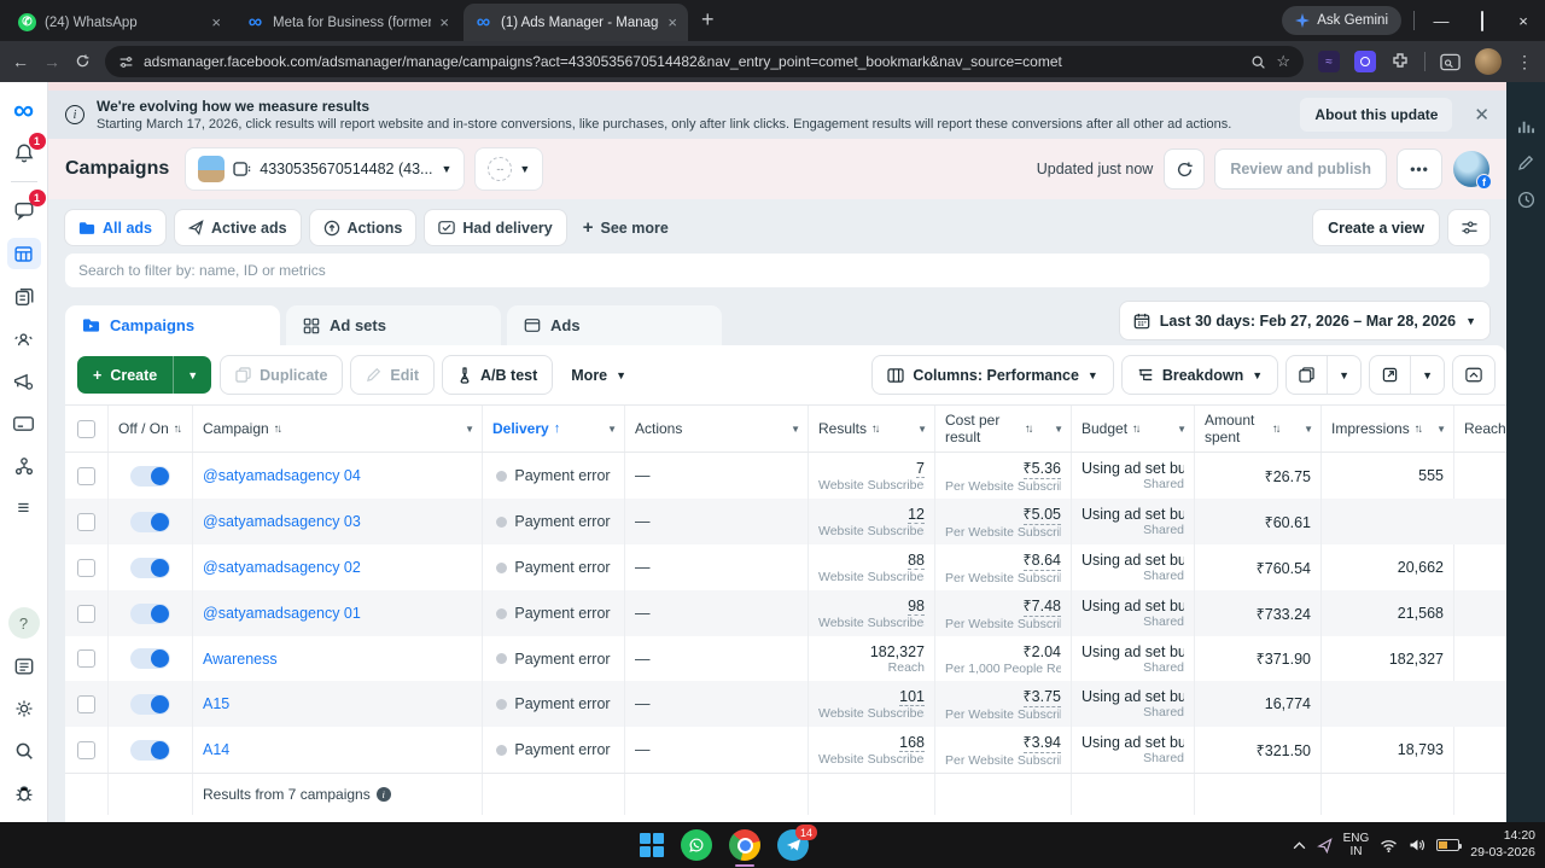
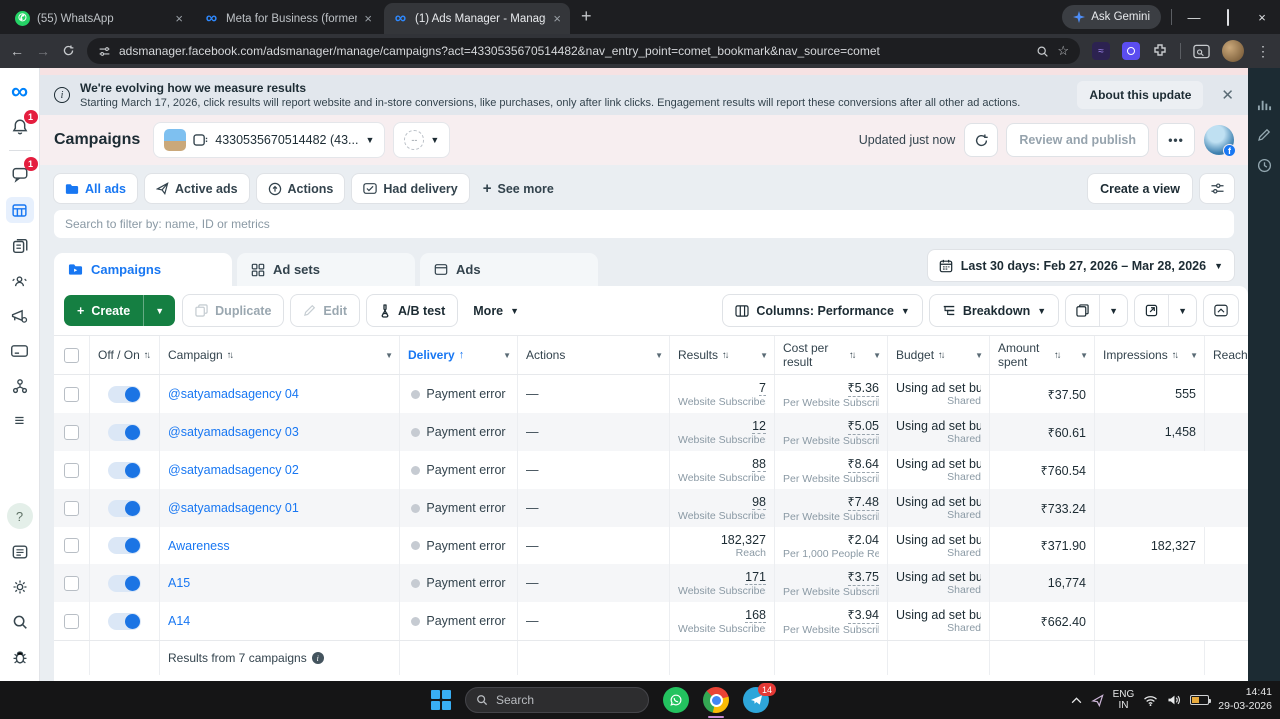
  ✆
- (24) WhatsApp
+ (55) WhatsApp
  ×
  ∞
  Meta for Business (former
  ×
  ∞
  (1) Ads Manager - Manag
  ×
  +
  Ask Gemini
  —
  ×
  ←
  →
  adsmanager.facebook.com/adsmanager/manage/campaigns?act=4330535670514482&nav_entry_point=comet_bookmark&nav_source=comet
  ☆
  ≈
  ⋮
  ∞
  1
  1
  ≡
  ?
  i
  We're evolving how we measure results
  Starting March 17, 2026, click results will report website and in-store conversions, like purchases, only after link clicks. Engagement results will report these conversions after all other ad actions.
  About this update
  ✕
  Campaigns
  4330535670514482 (43...
  ▼
  --
  ▼
  Updated just now
  Review and publish
  •••
  f
  All ads
  Active ads
  Actions
  Had delivery
  +
  See more
  Create a view
  Search to filter by: name, ID or metrics
  Campaigns
  Ad sets
  Ads
  Last 30 days: Feb 27, 2026 – Mar 28, 2026
  ▼
  +
  Create
  ▼
  Duplicate
  Edit
  A/B test
  More
  ▼
  Columns: Performance
  ▼
  Breakdown
  ▼
  ▼
  ▼
  Off / On
  ↑↓
  Campaign
  ↑↓
  ▼
  Delivery
  ↑
  ▼
  Actions
  ▼
  Results
  ↑↓
  ▼
  Cost per result
  ↑↓
  ▼
  Budget
  ↑↓
  ▼
  Amount spent
  ↑↓
  ▼
  Impressions
  ↑↓
  ▼
  Reach
  @satyamadsagency 04
  Payment error
  —
  7
  Website Subscribe
  ₹5.36
  Per Website Subscri
  Using ad set bu
  Shared
- ₹26.75
+ ₹37.50
  555
  @satyamadsagency 03
  Payment error
  —
  12
  Website Subscribe
  ₹5.05
  Per Website Subscri
  Using ad set bu
  Shared
  ₹60.61
+ 1,458
  @satyamadsagency 02
  Payment error
  —
  88
  Website Subscribe
  ₹8.64
  Per Website Subscri
  Using ad set bu
  Shared
  ₹760.54
- 20,662
  @satyamadsagency 01
  Payment error
  —
  98
  Website Subscribe
  ₹7.48
  Per Website Subscri
  Using ad set bu
  Shared
  ₹733.24
- 21,568
  Awareness
  Payment error
  —
  182,327
  Reach
  ₹2.04
  Per 1,000 People Re
  Using ad set bu
  Shared
  ₹371.90
  182,327
  A15
  Payment error
  —
- 101
+ 171
  Website Subscribe
  ₹3.75
  Per Website Subscri
  Using ad set bu
  Shared
  16,774
  A14
  Payment error
  —
  168
  Website Subscribe
  ₹3.94
  Per Website Subscri
  Using ad set bu
  Shared
- ₹321.50
+ ₹662.40
- 18,793
  Results from 7 campaigns
  i
+ Search
  14
  ENG
  IN
- 14:20
+ 14:41
  29-03-2026
